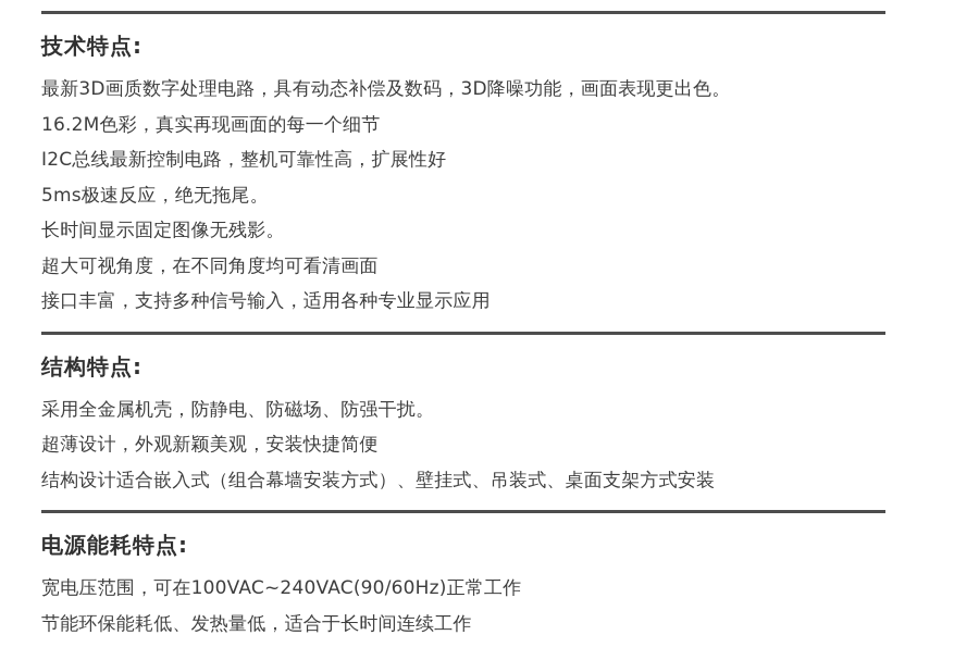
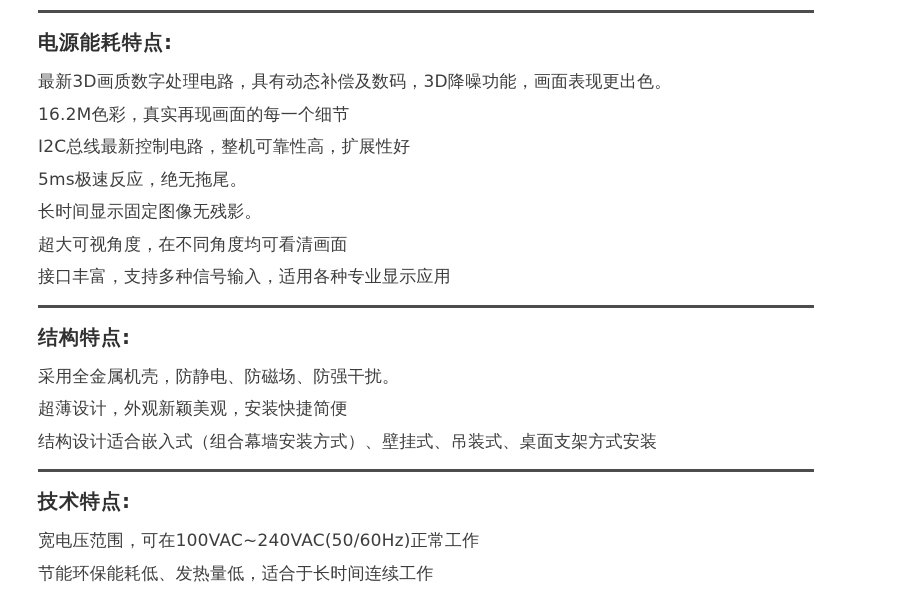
- 技术特点:
+ 电源能耗特点:
  最新3D画质数字处理电路，具有动态补偿及数码，3D降噪功能，画面表现更出色。
  16.2M色彩，真实再现画面的每一个细节
  I2C总线最新控制电路，整机可靠性高，扩展性好
  5ms极速反应，绝无拖尾。
  长时间显示固定图像无残影。
  超大可视角度，在不同角度均可看清画面
  接口丰富，支持多种信号输入，适用各种专业显示应用
  结构特点:
  采用全金属机壳，防静电、防磁场、防强干扰。
  超薄设计，外观新颖美观，安装快捷简便
  结构设计适合嵌入式（组合幕墙安装方式）、壁挂式、吊装式、桌面支架方式安装
- 电源能耗特点:
+ 技术特点:
- 宽电压范围，可在100VAC~240VAC(90/60Hz)正常工作
+ 宽电压范围，可在100VAC~240VAC(50/60Hz)正常工作
  节能环保能耗低、发热量低，适合于长时间连续工作
